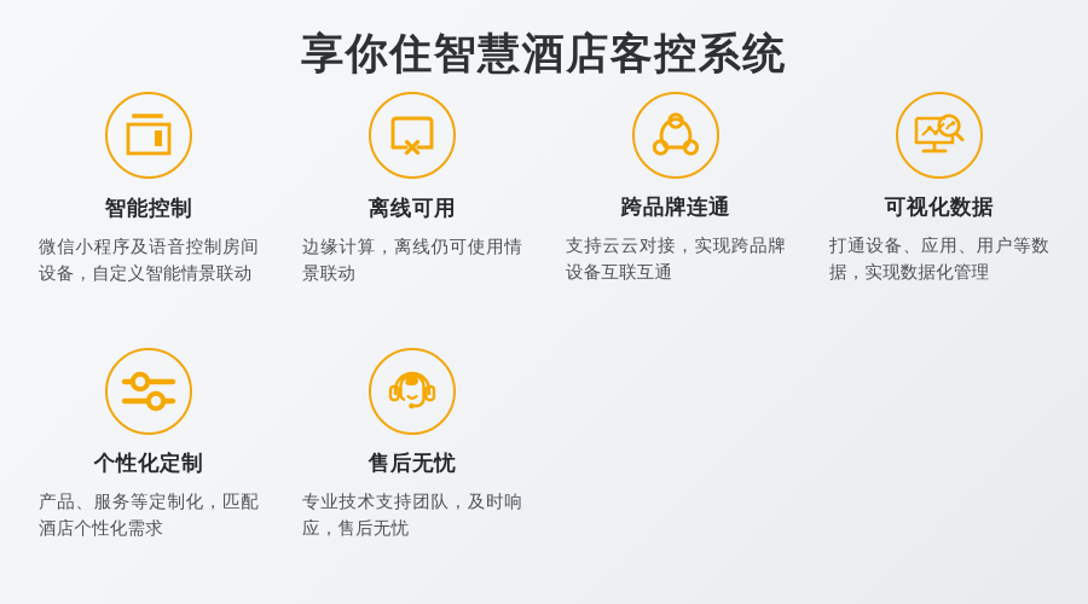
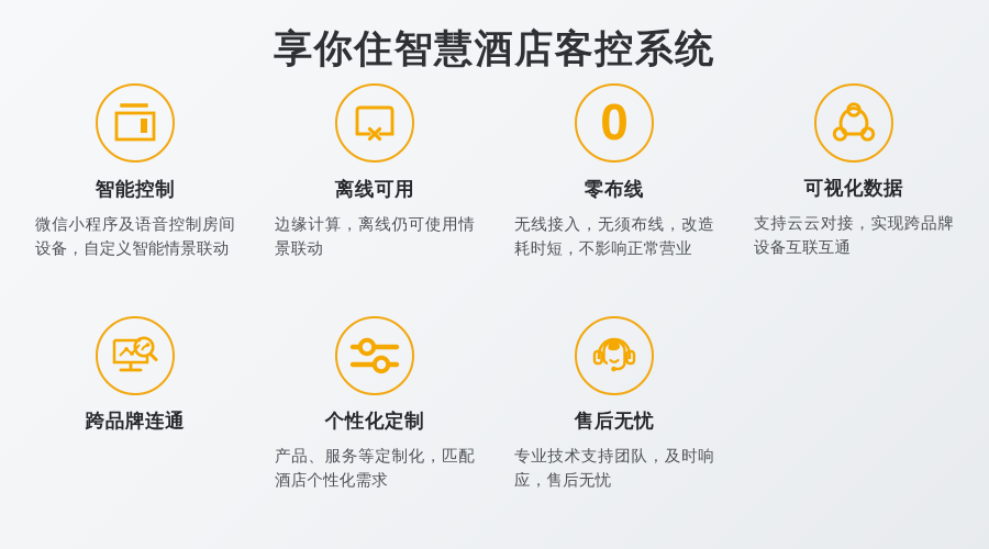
  享你住智慧酒店客控系统
  智能控制
  微信小程序及语音控制房间设备，自定义智能情景联动
  离线可用
  边缘计算，离线仍可使用情景联动
+ 0
+ 零布线
+ 无线接入，无须布线，改造耗时短，不影响正常营业
- 跨品牌连通
+ 可视化数据
  支持云云对接，实现跨品牌设备互联互通
- 可视化数据
+ 跨品牌连通
- 打通设备、应用、用户等数据，实现数据化管理
  个性化定制
  产品、服务等定制化，匹配酒店个性化需求
  售后无忧
  专业技术支持团队，及时响应，售后无忧
